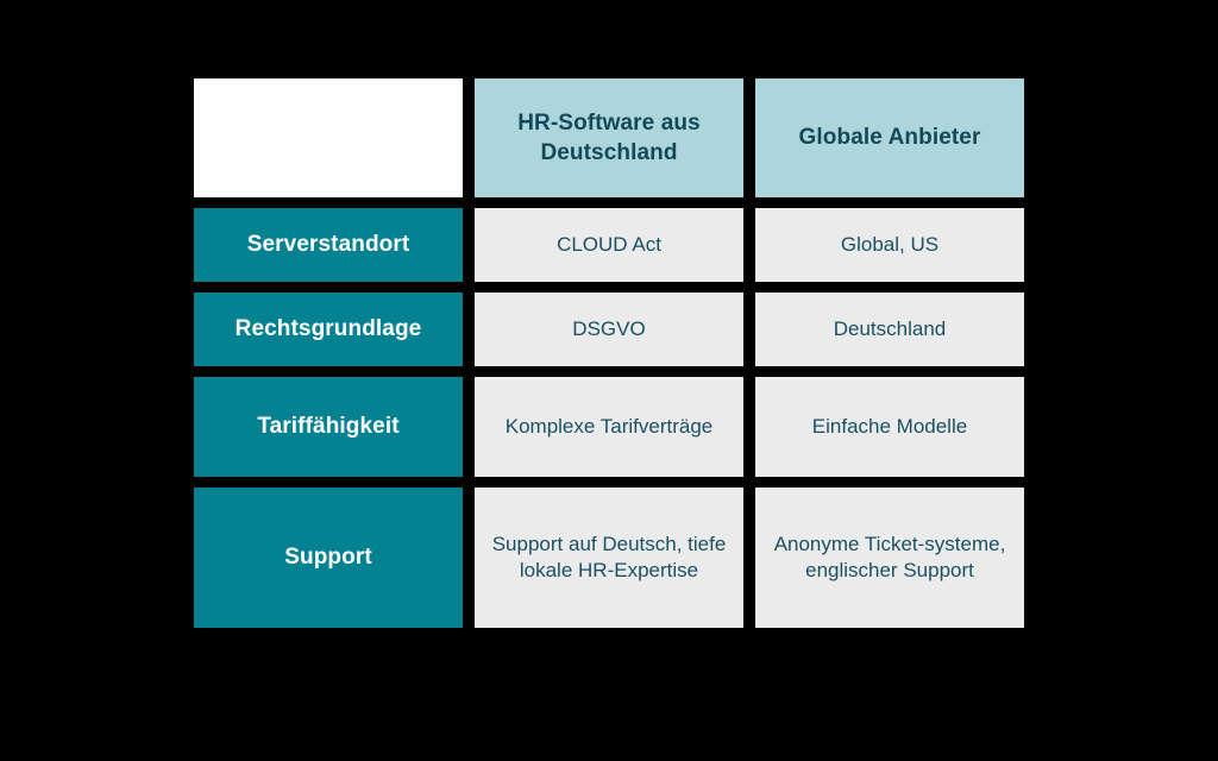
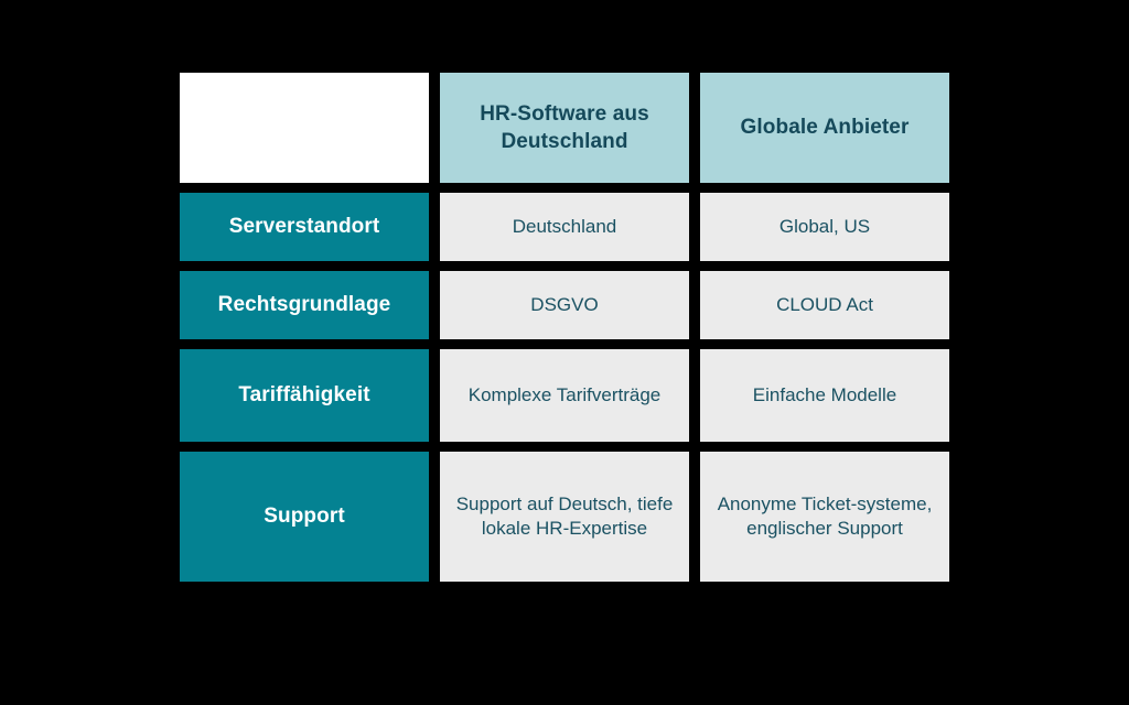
  HR-Software aus Deutschland
  Globale Anbieter
  Serverstandort
- CLOUD Act
+ Deutschland
  Global, US
  Rechtsgrundlage
  DSGVO
- Deutschland
+ CLOUD Act
  Tariffähigkeit
  Komplexe Tarifverträge
  Einfache Modelle
  Support
  Support auf Deutsch, tiefe lokale HR-Expertise
  Anonyme Ticket-systeme, englischer Support
